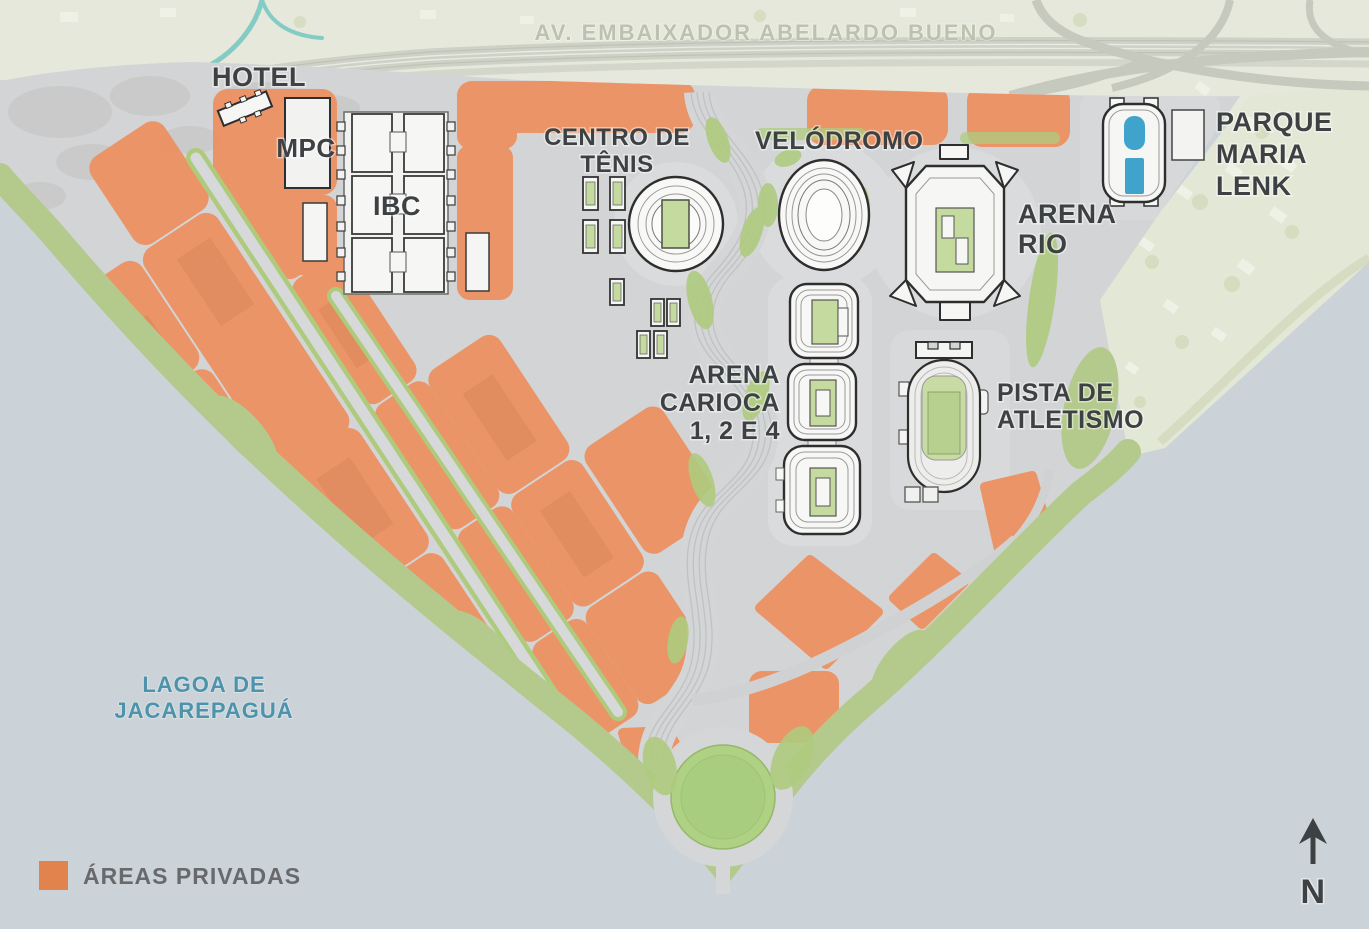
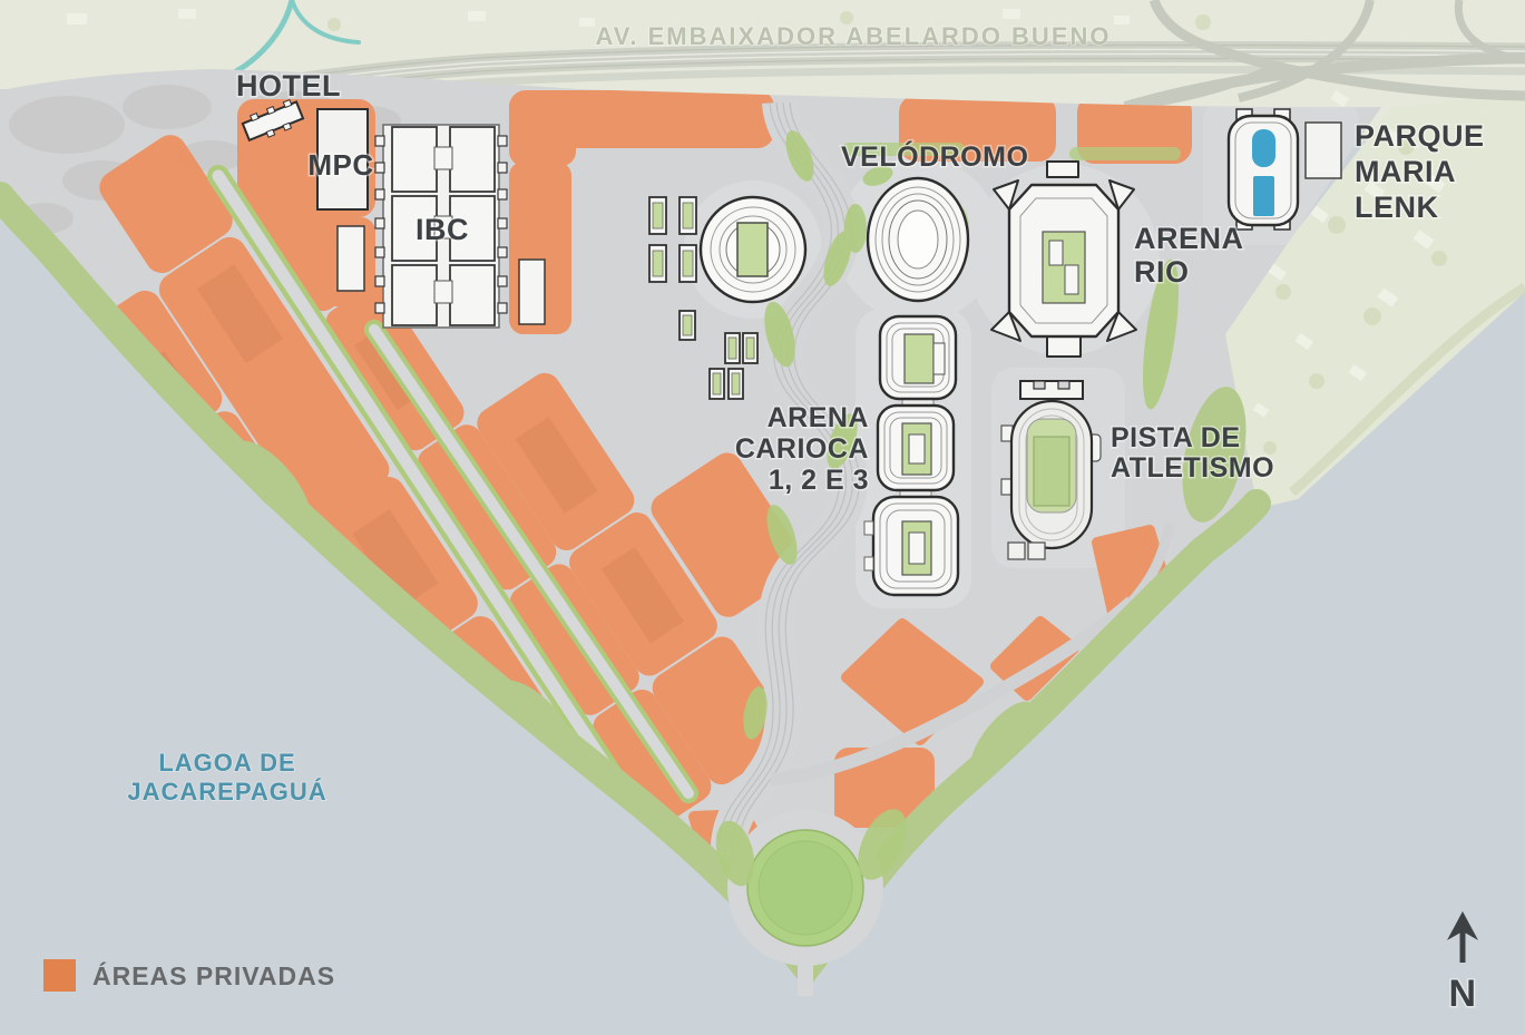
  AV. EMBAIXADOR ABELARDO BUENO
  HOTEL
  MPC
  IBC
- CENTRO DE
- TÊNIS
  VELÓDROMO
  ARENA
  RIO
  PARQUE
  MARIA
  LENK
  ARENA
  CARIOCA
- 1, 2 E 4
+ 1, 2 E 3
  PISTA DE
  ATLETISMO
  LAGOA DE
  JACAREPAGUÁ
  ÁREAS PRIVADAS
  N
